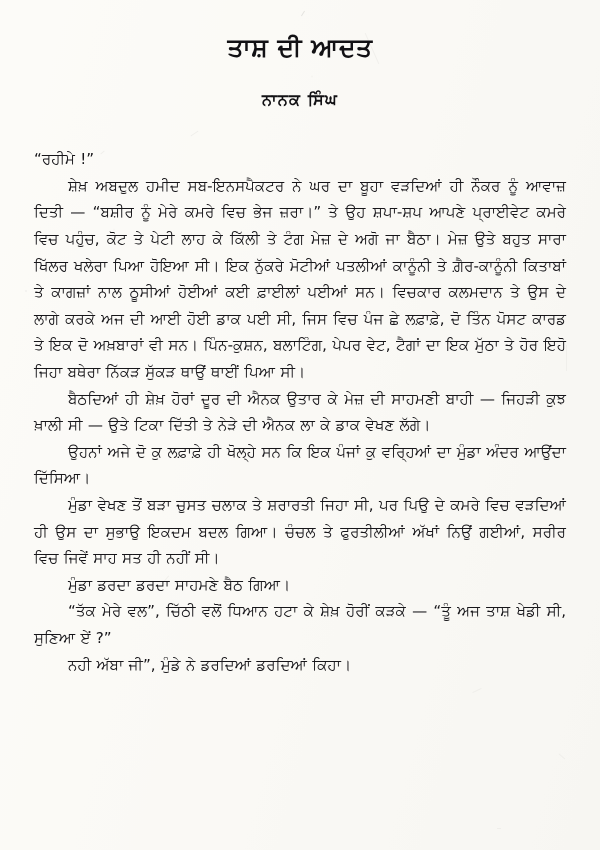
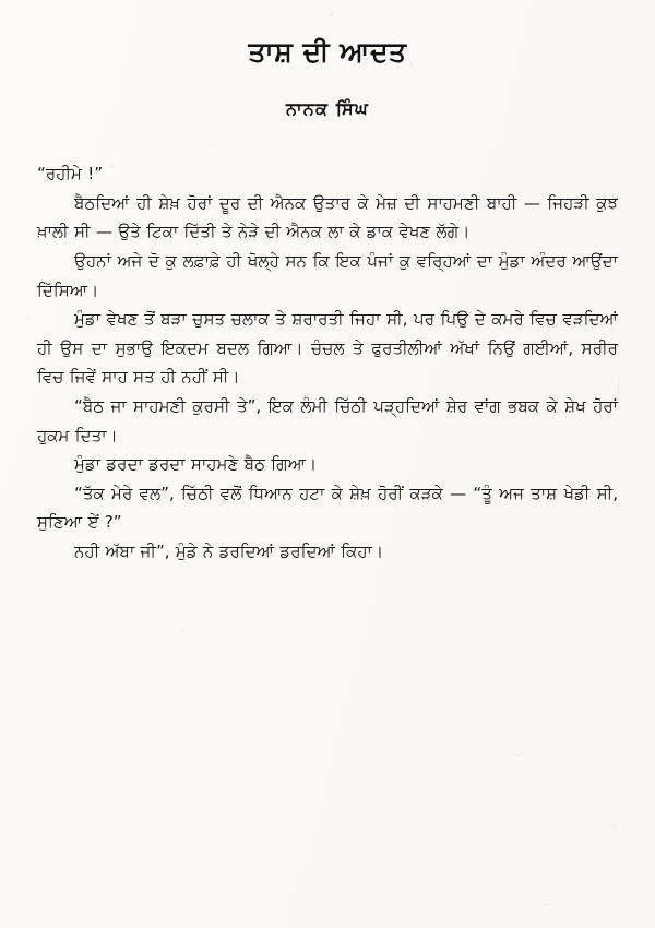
  ਤਾਸ਼ ਦੀ ਆਦਤ
  ਨਾਨਕ ਸਿੰਘ
  “ਰਹੀਮੇ !”
- ਸ਼ੇਖ਼ ਅਬਦੁਲ ਹਮੀਦ ਸਬ-ਇਨਸਪੈਕਟਰ ਨੇ ਘਰ ਦਾ ਬੂਹਾ ਵੜਦਿਆਂ ਹੀ ਨੌਕਰ ਨੂੰ ਆਵਾਜ਼ ਦਿਤੀ — “ਬਸ਼ੀਰ ਨੂੰ ਮੇਰੇ ਕਮਰੇ ਵਿਚ ਭੇਜ ਜ਼ਰਾ।” ਤੇ ਉਹ ਸ਼ਪਾ-ਸ਼ਪ ਆਪਣੇ ਪ੍ਰਾਈਵੇਟ ਕਮਰੇ ਵਿਚ ਪਹੁੰਚ, ਕੋਟ ਤੇ ਪੇਟੀ ਲਾਹ ਕੇ ਕਿੱਲੀ ਤੇ ਟੰਗ ਮੇਜ਼ ਦੇ ਅਗੋ ਜਾ ਬੈਠਾ। ਮੇਜ਼ ਉਤੇ ਬਹੁਤ ਸਾਰਾ ਖਿੱਲਰ ਖਲੇਰਾ ਪਿਆ ਹੋਇਆ ਸੀ। ਇਕ ਨੁੱਕਰੇ ਮੋਟੀਆਂ ਪਤਲੀਆਂ ਕਾਨੂੰਨੀ ਤੇ ਗ਼ੈਰ-ਕਾਨੂੰਨੀ ਕਿਤਾਬਾਂ ਤੇ ਕਾਗਜ਼ਾਂ ਨਾਲ ਠੂਸੀਆਂ ਹੋਈਆਂ ਕਈ ਫ਼ਾਈਲਾਂ ਪਈਆਂ ਸਨ। ਵਿਚਕਾਰ ਕਲਮਦਾਨ ਤੇ ਉਸ ਦੇ ਲਾਗੇ ਕਰਕੇ ਅਜ ਦੀ ਆਈ ਹੋਈ ਡਾਕ ਪਈ ਸੀ, ਜਿਸ ਵਿਚ ਪੰਜ ਛੇ ਲਫ਼ਾਫ਼ੇ, ਦੋ ਤਿੰਨ ਪੋਸਟ ਕਾਰਡ ਤੇ ਇਕ ਦੋ ਅਖ਼ਬਾਰਾਂ ਵੀ ਸਨ। ਪਿੰਨ-ਕੁਸ਼ਨ, ਬਲਾਟਿੰਗ, ਪੇਪਰ ਵੇਟ, ਟੈਗਾਂ ਦਾ ਇਕ ਮੁੱਠਾ ਤੇ ਹੋਰ ਇਹੋ ਜਿਹਾ ਬਥੇਰਾ ਨਿੱਕੜ ਸੁੱਕੜ ਥਾਉਂ ਥਾਈਂ ਪਿਆ ਸੀ।
  ਬੈਠਦਿਆਂ ਹੀ ਸ਼ੇਖ਼ ਹੋਰਾਂ ਦੂਰ ਦੀ ਐਨਕ ਉਤਾਰ ਕੇ ਮੇਜ਼ ਦੀ ਸਾਹਮਣੀ ਬਾਹੀ — ਜਿਹੜੀ ਕੁਝ ਖ਼ਾਲੀ ਸੀ — ਉਤੇ ਟਿਕਾ ਦਿੱਤੀ ਤੇ ਨੇੜੇ ਦੀ ਐਨਕ ਲਾ ਕੇ ਡਾਕ ਵੇਖਣ ਲੱਗੇ।
  ਉਹਨਾਂ ਅਜੇ ਦੋ ਕੁ ਲਫ਼ਾਫ਼ੇ ਹੀ ਖੋਲ੍ਹੇ ਸਨ ਕਿ ਇਕ ਪੰਜਾਂ ਕੁ ਵਰ੍ਹਿਆਂ ਦਾ ਮੁੰਡਾ ਅੰਦਰ ਆਉਂਦਾ ਦਿੱਸਿਆ।
  ਮੁੰਡਾ ਵੇਖਣ ਤੋਂ ਬੜਾ ਚੁਸਤ ਚਲਾਕ ਤੇ ਸ਼ਰਾਰਤੀ ਜਿਹਾ ਸੀ, ਪਰ ਪਿਉ ਦੇ ਕਮਰੇ ਵਿਚ ਵੜਦਿਆਂ ਹੀ ਉਸ ਦਾ ਸੁਭਾਉ ਇਕਦਮ ਬਦਲ ਗਿਆ। ਚੰਚਲ ਤੇ ਫੁਰਤੀਲੀਆਂ ਅੱਖਾਂ ਨਿਉਂ ਗਈਆਂ, ਸਰੀਰ ਵਿਚ ਜਿਵੇਂ ਸਾਹ ਸਤ ਹੀ ਨਹੀਂ ਸੀ।
+ “ਬੈਠ ਜਾ ਸਾਹਮਣੀ ਕੁਰਸੀ ਤੇ”, ਇਕ ਲੰਮੀ ਚਿੱਠੀ ਪੜ੍ਹਦਿਆਂ ਸ਼ੇਰ ਵਾਂਗ ਭਬਕ ਕੇ ਸ਼ੇਖ ਹੋਰਾਂ ਹੁਕਮ ਦਿਤਾ।
  ਮੁੰਡਾ ਡਰਦਾ ਡਰਦਾ ਸਾਹਮਣੇ ਬੈਠ ਗਿਆ।
  “ਤੱਕ ਮੇਰੇ ਵਲ”, ਚਿੱਠੀ ਵਲੋਂ ਧਿਆਨ ਹਟਾ ਕੇ ਸ਼ੇਖ਼ ਹੋਰੀਂ ਕੜਕੇ — “ਤੂੰ ਅਜ ਤਾਸ਼ ਖੇਡੀ ਸੀ, ਸੁਣਿਆ ਏਂ ?”
  ਨਹੀ ਅੱਬਾ ਜੀ”, ਮੁੰਡੇ ਨੇ ਡਰਦਿਆਂ ਡਰਦਿਆਂ ਕਿਹਾ।
